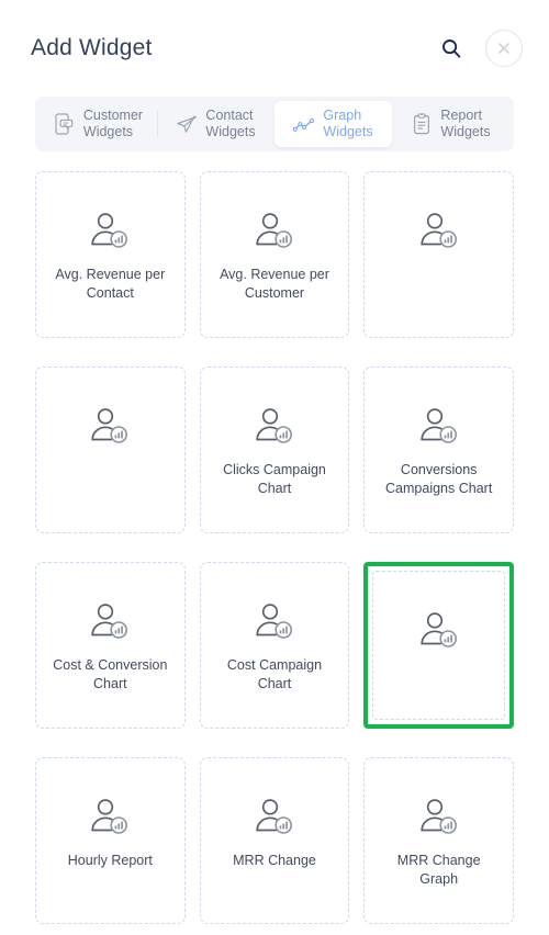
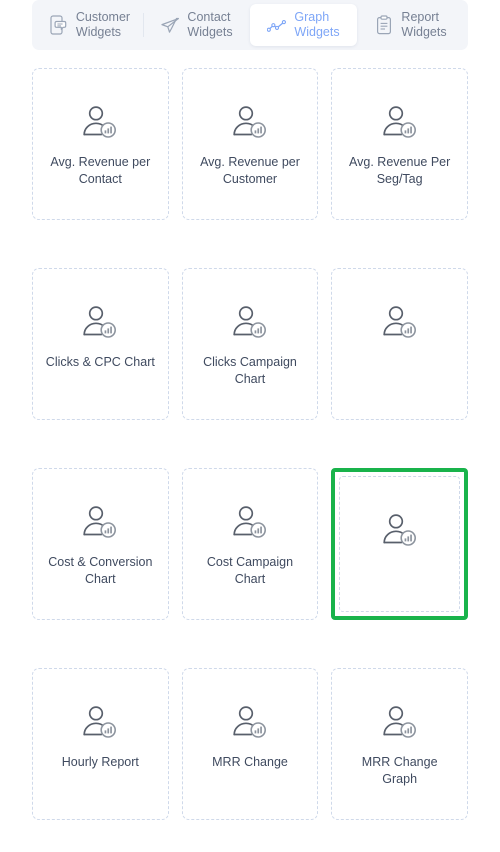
- Add Widget
  Customer
  Widgets
  Contact
  Widgets
  Graph
  Widgets
  Report
  Widgets
  Avg. Revenue per
  Contact
  Avg. Revenue per
  Customer
+ Avg. Revenue Per
+ Seg/Tag
+ Clicks & CPC Chart
  Clicks Campaign
  Chart
- Conversions
- Campaigns Chart
  Cost & Conversion
  Chart
  Cost Campaign
  Chart
  Hourly Report
  MRR Change
  MRR Change
  Graph
